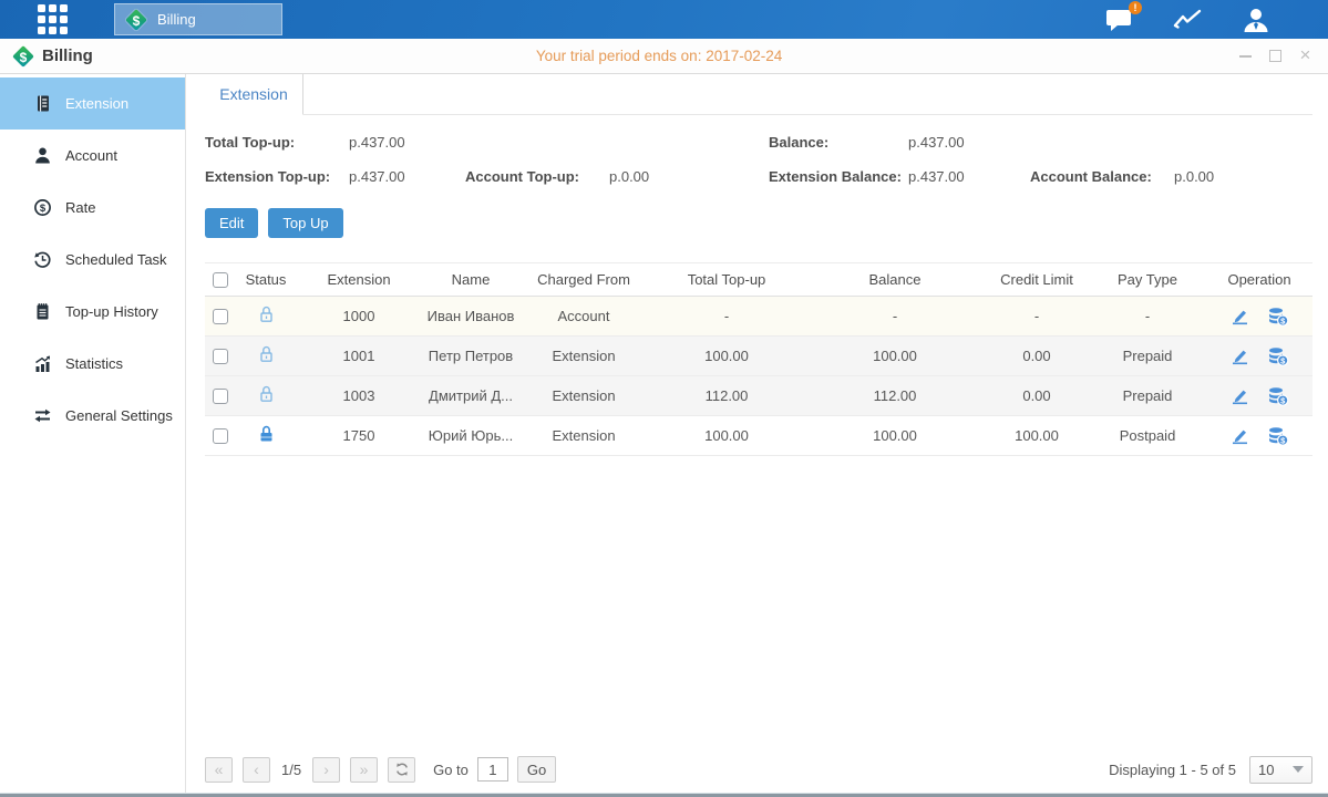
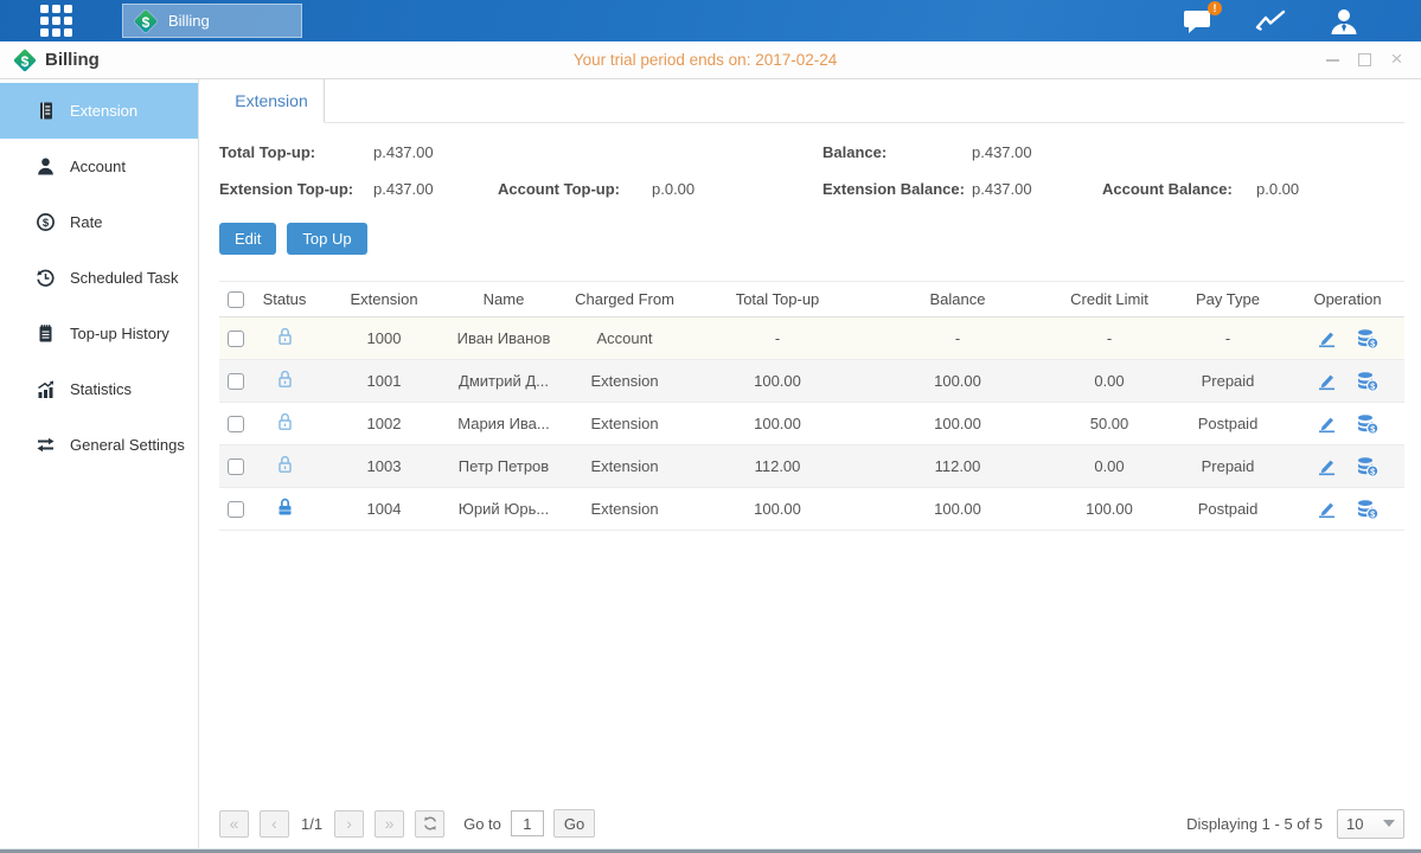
  $
  Billing
  !
  $
  Billing
  Your trial period ends on: 2017-02-24
  ×
  Extension
  Account
  $
  Rate
  Scheduled Task
  Top-up History
  Statistics
  General Settings
  Extension
  Total Top-up:
  p.437.00
  Balance:
  p.437.00
  Extension Top-up:
  p.437.00
  Account Top-up:
  p.0.00
  Extension Balance:
  p.437.00
  Account Balance:
  p.0.00
  Edit
  Top Up
  	Status	Extension	Name	Charged From	Total Top-up	Balance	Credit Limit	Pay Type	Operation
  		1000	Иван Иванов	Account	-	-	-	-	$
- 		1001	Петр Петров	Extension	100.00	100.00	0.00	Prepaid	$
+ 		1001	Дмитрий Д...	Extension	100.00	100.00	0.00	Prepaid	$
+ 		1002	Мария Ива...	Extension	100.00	100.00	50.00	Postpaid	$
- 		1003	Дмитрий Д...	Extension	112.00	112.00	0.00	Prepaid	$
+ 		1003	Петр Петров	Extension	112.00	112.00	0.00	Prepaid	$
- 		1750	Юрий Юрь...	Extension	100.00	100.00	100.00	Postpaid	$
+ 		1004	Юрий Юрь...	Extension	100.00	100.00	100.00	Postpaid	$
  «
  ‹
- 1/5
+ 1/1
  ›
  »
  Go to
  1
  Go
  Displaying 1 - 5 of 5
  10
